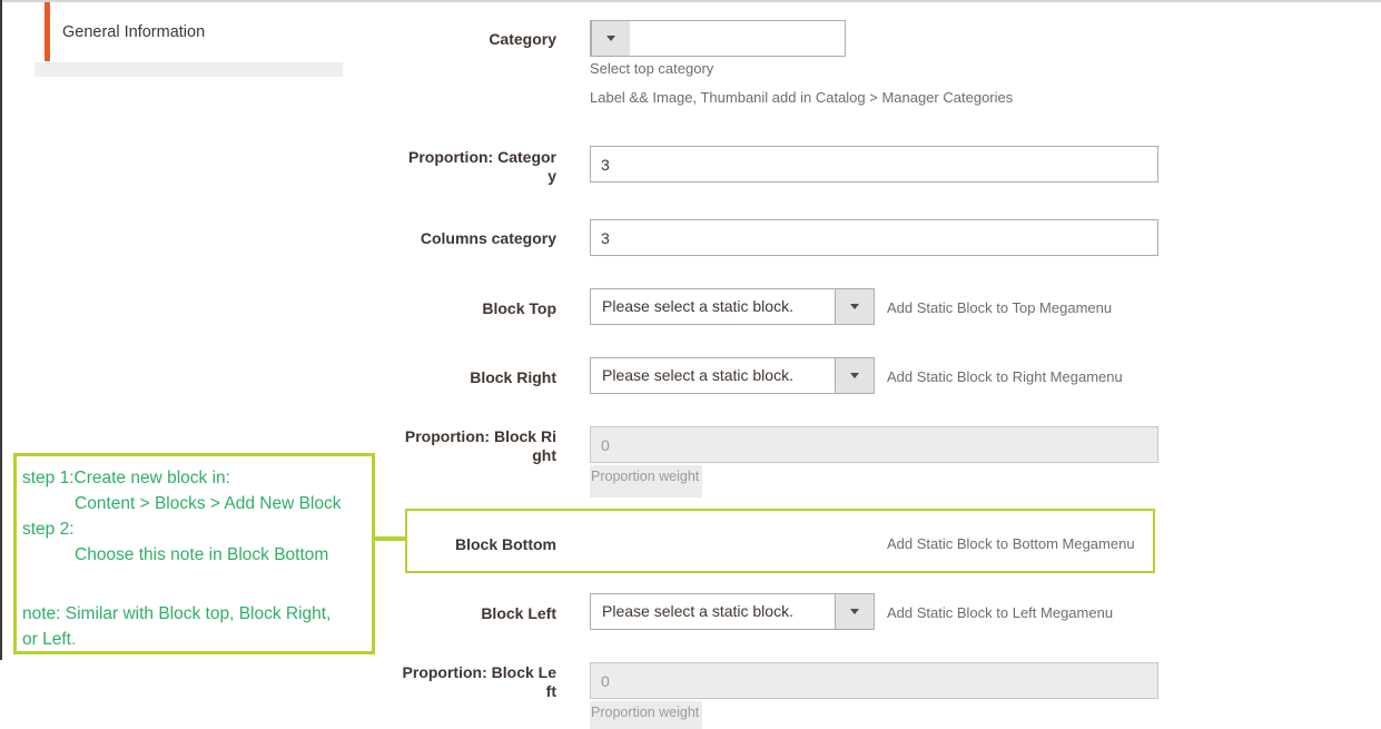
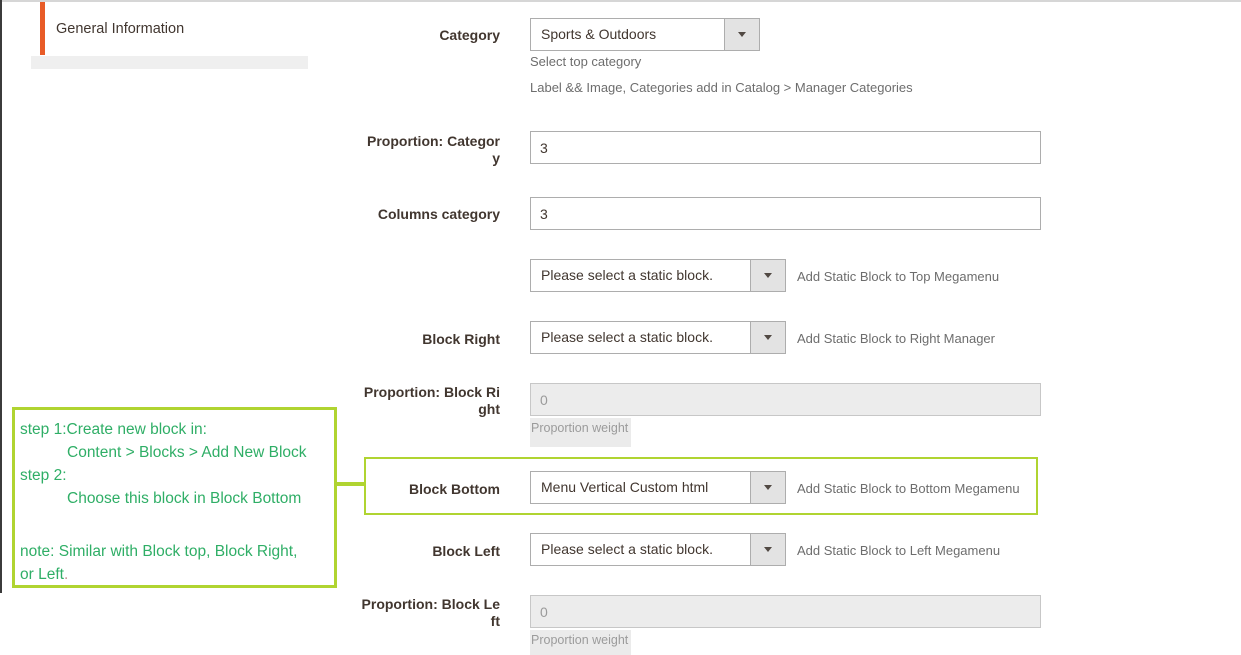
  General Information
  Category
+ Sports & Outdoors
  Select top category
- Label && Image, Thumbanil add in Catalog > Manager Categories
+ Label && Image, Categories add in Catalog > Manager Categories
  Proportion: Categor
  y
  3
  Columns category
  3
- Block Top
  Please select a static block.
  Add Static Block to Top Megamenu
  Block Right
  Please select a static block.
- Add Static Block to Right Megamenu
+ Add Static Block to Right Manager
  Proportion: Block Ri
  ght
  0
  Proportion weight
  Block Bottom
+ Menu Vertical Custom html
  Add Static Block to Bottom Megamenu
  Block Left
  Please select a static block.
  Add Static Block to Left Megamenu
  Proportion: Block Le
  ft
  0
  Proportion weight
  step 1:Create new block in:
  Content > Blocks > Add New Block
  step 2:
- Choose this note in Block Bottom
+ Choose this block in Block Bottom
  note: Similar with Block top, Block Right,
  or Left.
